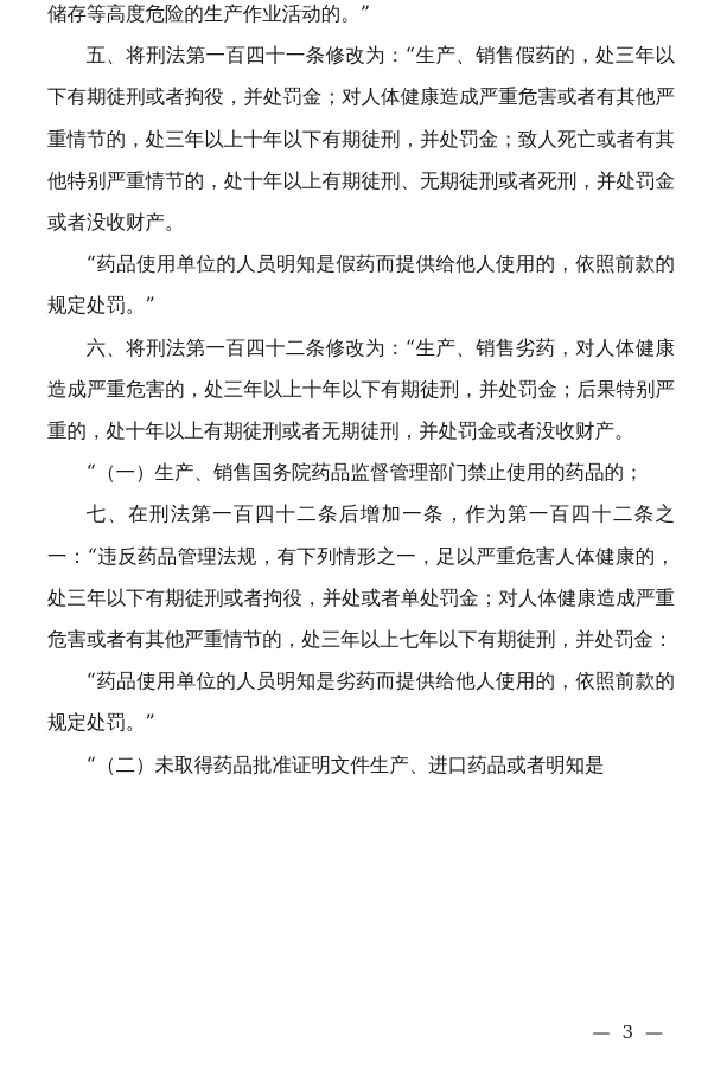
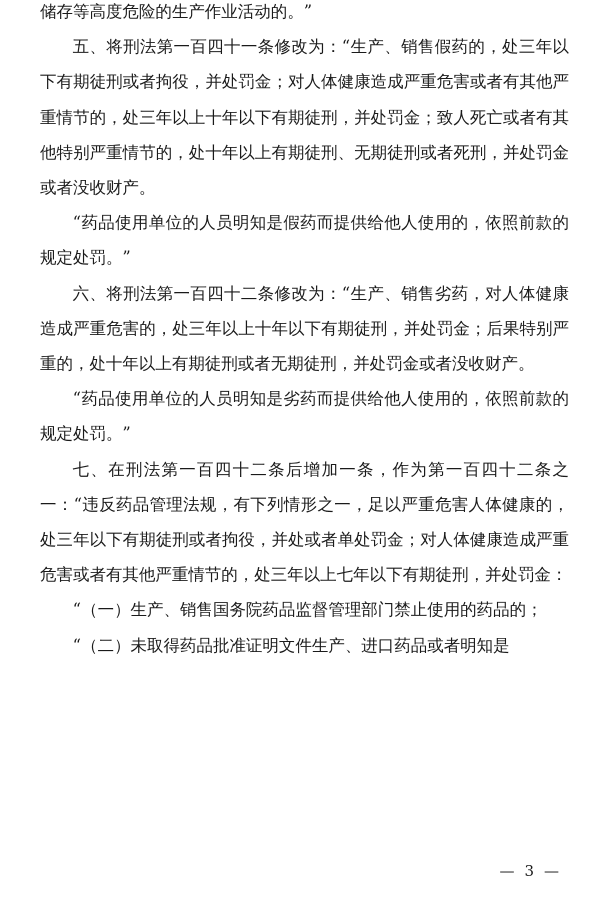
  储存等高度危险的生产作业活动的。”
  五、将刑法第一百四十一条修改为：“生产、销售假药的，处三年以下有期徒刑或者拘役，并处罚金；对人体健康造成严重危害或者有其他严重情节的，处三年以上十年以下有期徒刑，并处罚金；致人死亡或者有其他特别严重情节的，处十年以上有期徒刑、无期徒刑或者死刑，并处罚金或者没收财产。
  “药品使用单位的人员明知是假药而提供给他人使用的，依照前款的规定处罚。”
  六、将刑法第一百四十二条修改为：“生产、销售劣药，对人体健康造成严重危害的，处三年以上十年以下有期徒刑，并处罚金；后果特别严重的，处十年以上有期徒刑或者无期徒刑，并处罚金或者没收财产。
- “（一）生产、销售国务院药品监督管理部门禁止使用的药品的；
+ “药品使用单位的人员明知是劣药而提供给他人使用的，依照前款的规定处罚。”
  七、在刑法第一百四十二条后增加一条，作为第一百四十二条之一：“违反药品管理法规，有下列情形之一，足以严重危害人体健康的，处三年以下有期徒刑或者拘役，并处或者单处罚金；对人体健康造成严重危害或者有其他严重情节的，处三年以上七年以下有期徒刑，并处罚金：
- “药品使用单位的人员明知是劣药而提供给他人使用的，依照前款的规定处罚。”
+ “（一）生产、销售国务院药品监督管理部门禁止使用的药品的；
  “（二）未取得药品批准证明文件生产、进口药品或者明知是
  — 3 —
